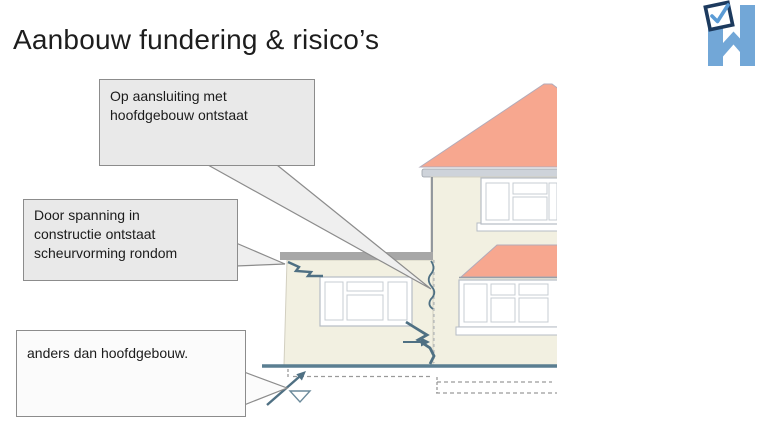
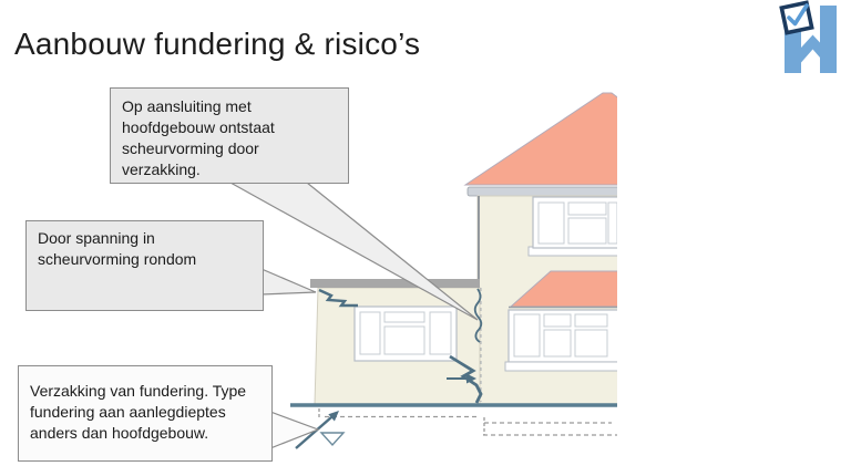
  Aanbouw fundering & risico’s
  Op aansluiting met
  hoofdgebouw ontstaat
+ scheurvorming door
+ verzakking.
  Door spanning in
- constructie ontstaat
  scheurvorming rondom
+ Verzakking van fundering. Type
+ fundering aan aanlegdieptes
  anders dan hoofdgebouw.
